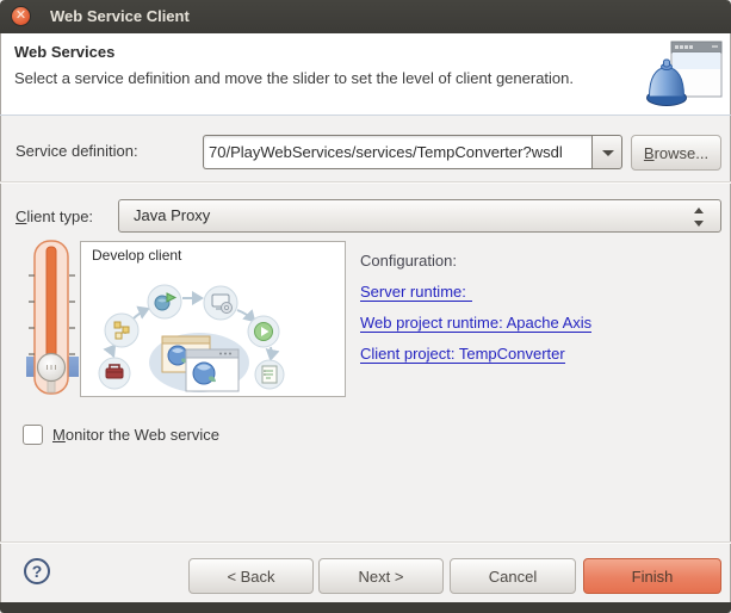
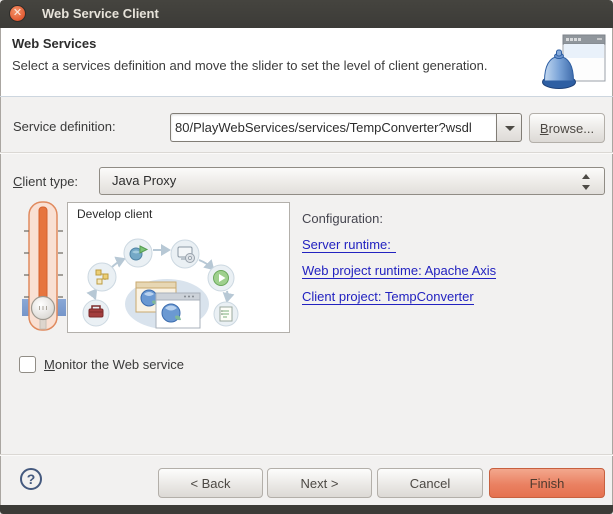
  ✕
  Web Service Client
  Web Services
- Select a service definition and move the slider to set the level of client generation.
+ Select a services definition and move the slider to set the level of client generation.
  Service definition:
- 70/PlayWebServices/services/TempConverter?wsdl
+ 80/PlayWebServices/services/TempConverter?wsdl
  Browse...
  Client type:
  Java Proxy
  Develop client
  Configuration:
  Server runtime:
  Web project runtime: Apache Axis
  Client project: TempConverter
  Monitor the Web service
  ?
  < Back
  Next >
  Cancel
  Finish
